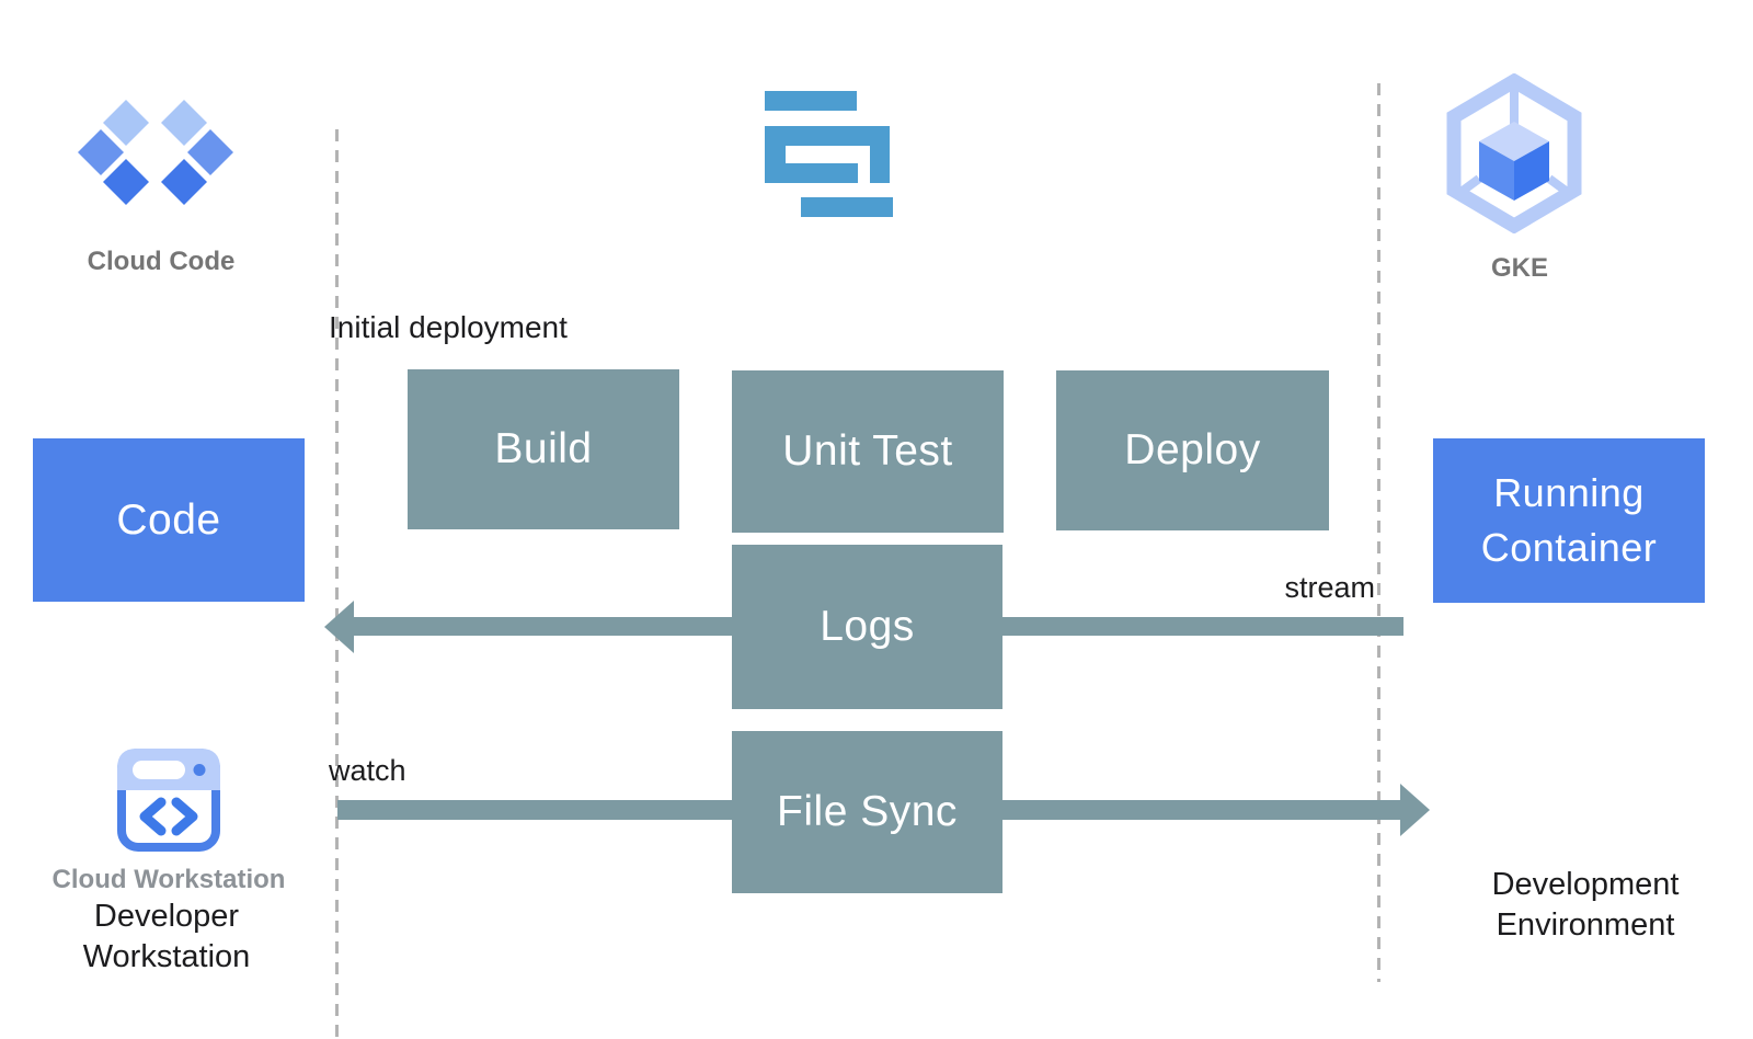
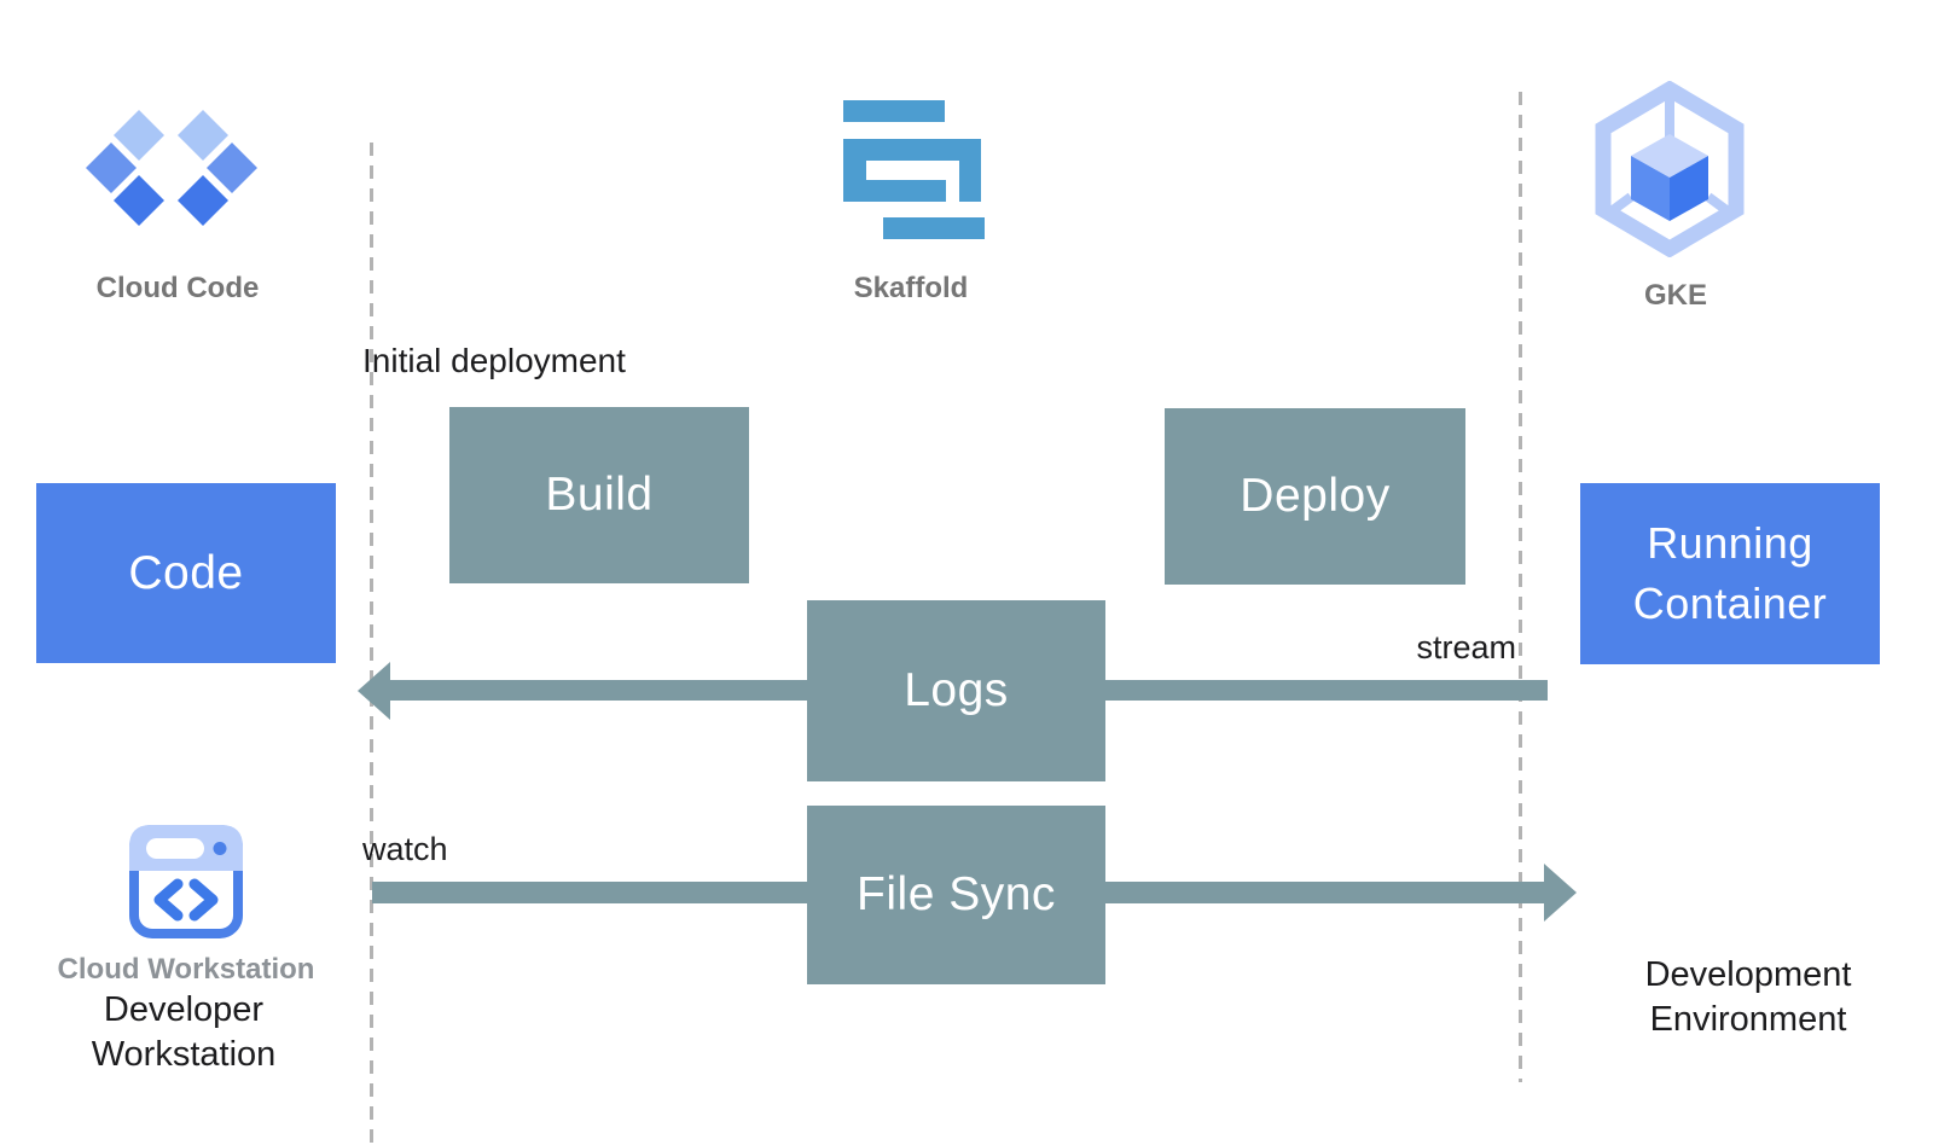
  Cloud Code
+ Skaffold
  GKE
  Initial deployment
  stream
  watch
  Code
  Build
- Unit Test
  Deploy
  Logs
  File Sync
  Running Container
  Cloud Workstation
  Developer Workstation
  Development Environment
